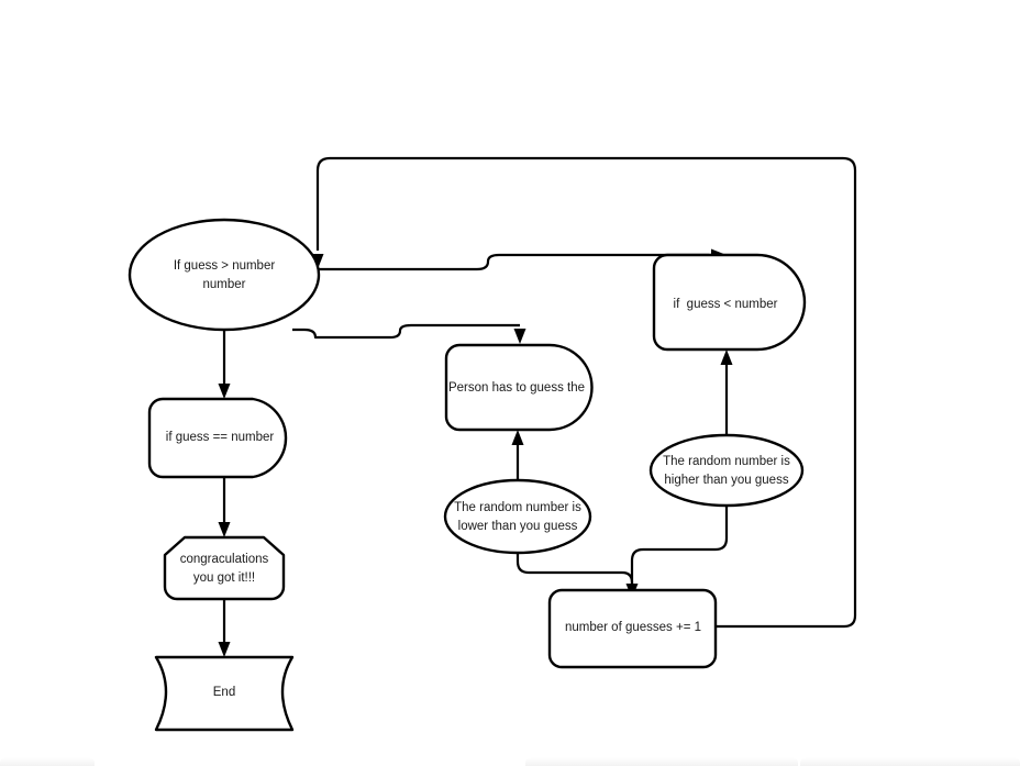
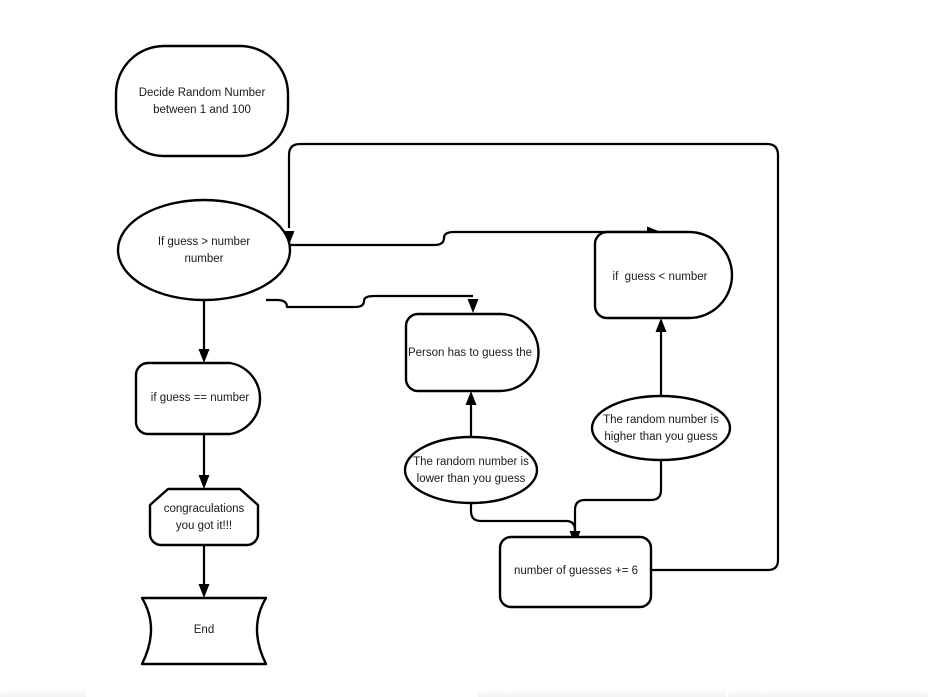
+ Decide Random Number
+ between 1 and 100
  If guess > number
  number
  if guess == number
  congraculations
  you got it!!!
  End
  Person has to guess the
  The random number is
  lower than you guess
  if guess < number
  The random number is
  higher than you guess
- number of guesses += 1
+ number of guesses += 6
